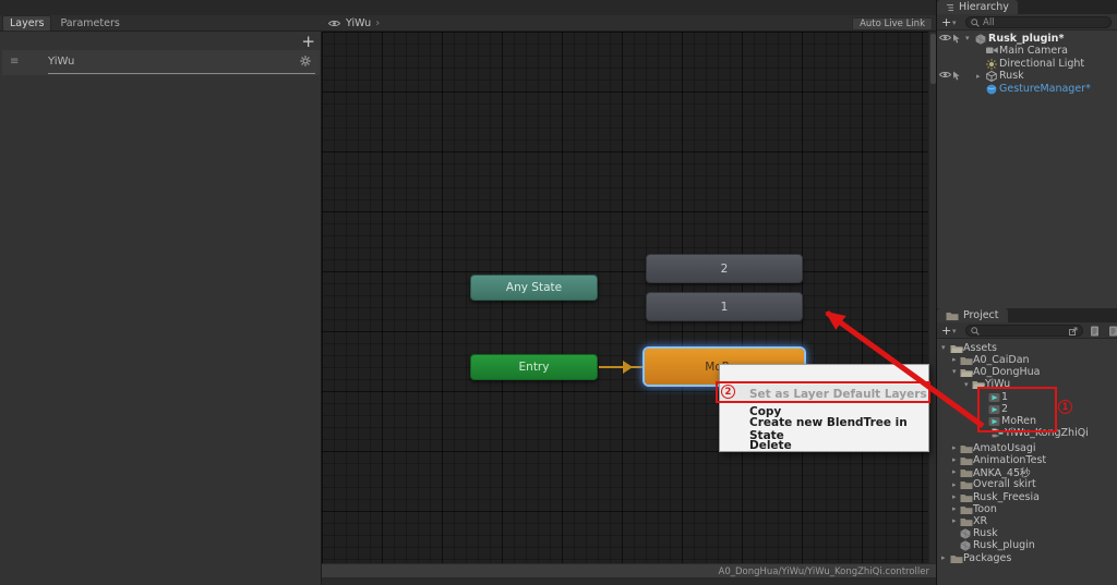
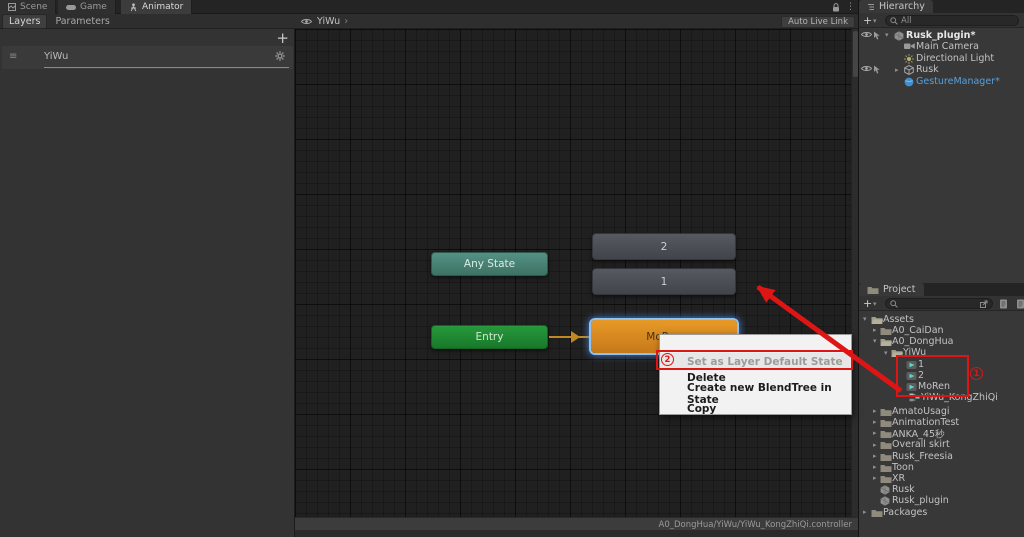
+ Scene
+ Game
+ Animator
+ ⋮
  Layers
  Parameters
  YiWu
  ›
  Auto Live Link
  +
  ≡
  YiWu
  Any State
  2
  1
  Entry
  A0_DongHua/YiWu/YiWu_KongZhiQi.controller
- Set as Layer Default Layers
+ Set as Layer Default State
- Copy
+ Delete
  Create new BlendTree in State
- Delete
+ Copy
  Hierarchy
  +
  ▾
  All
  ▾
  Rusk_plugin*
  Main Camera
  Directional Light
  ▸
  Rusk
  GestureManager*
  Project
  +
  ▾
  ▾
  Assets
  ▸
  A0_CaiDan
  ▾
  A0_DongHua
  ▾
  YiWu
  1
  2
  MoRen
  YiWu_KongZhiQi
  ▸
  AmatoUsagi
  ▸
  AnimationTest
  ▸
  ANKA_45秒
  ▸
  Overall skirt
  ▸
  Rusk_Freesia
  ▸
  Toon
  ▸
  XR
  Rusk
  Rusk_plugin
  ▸
  Packages
  2
  1
